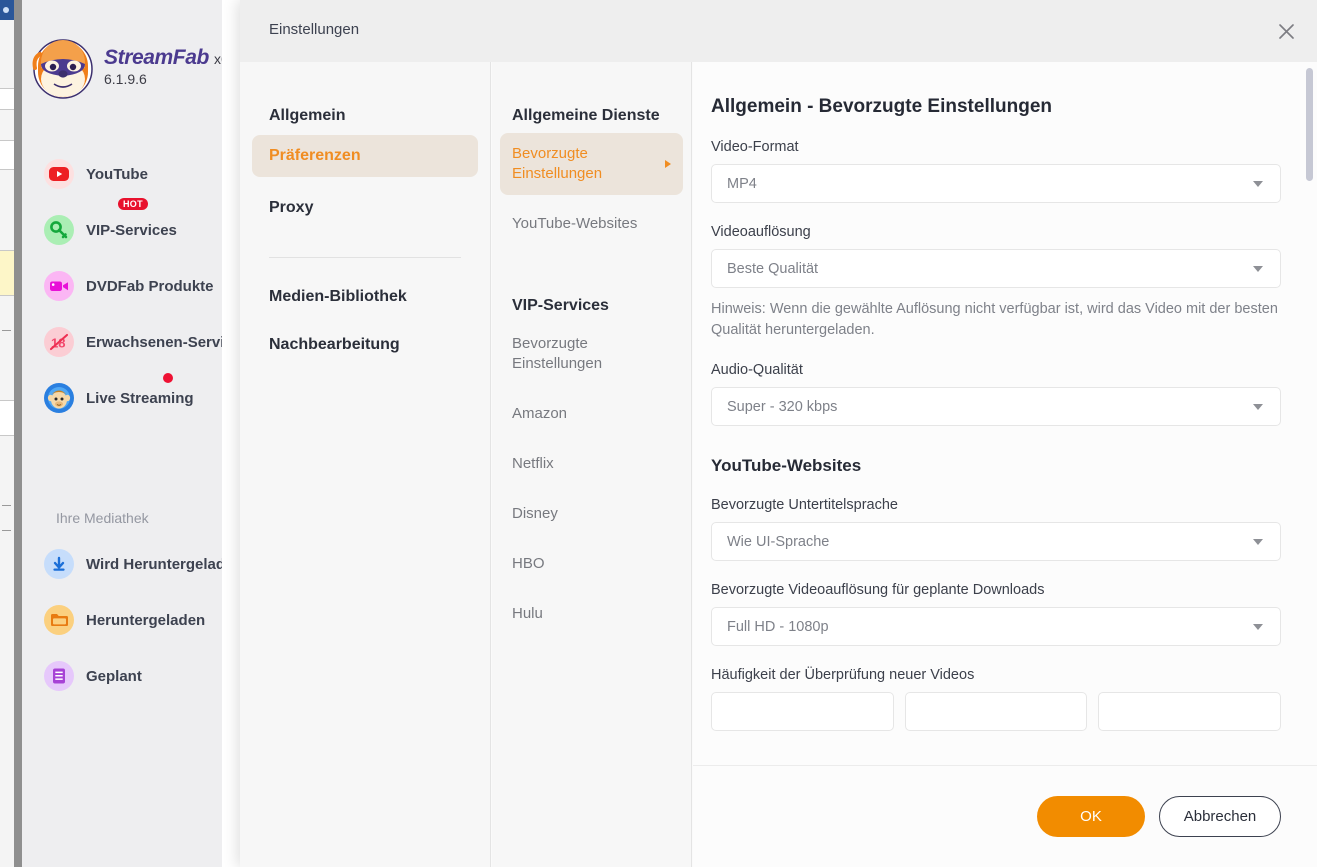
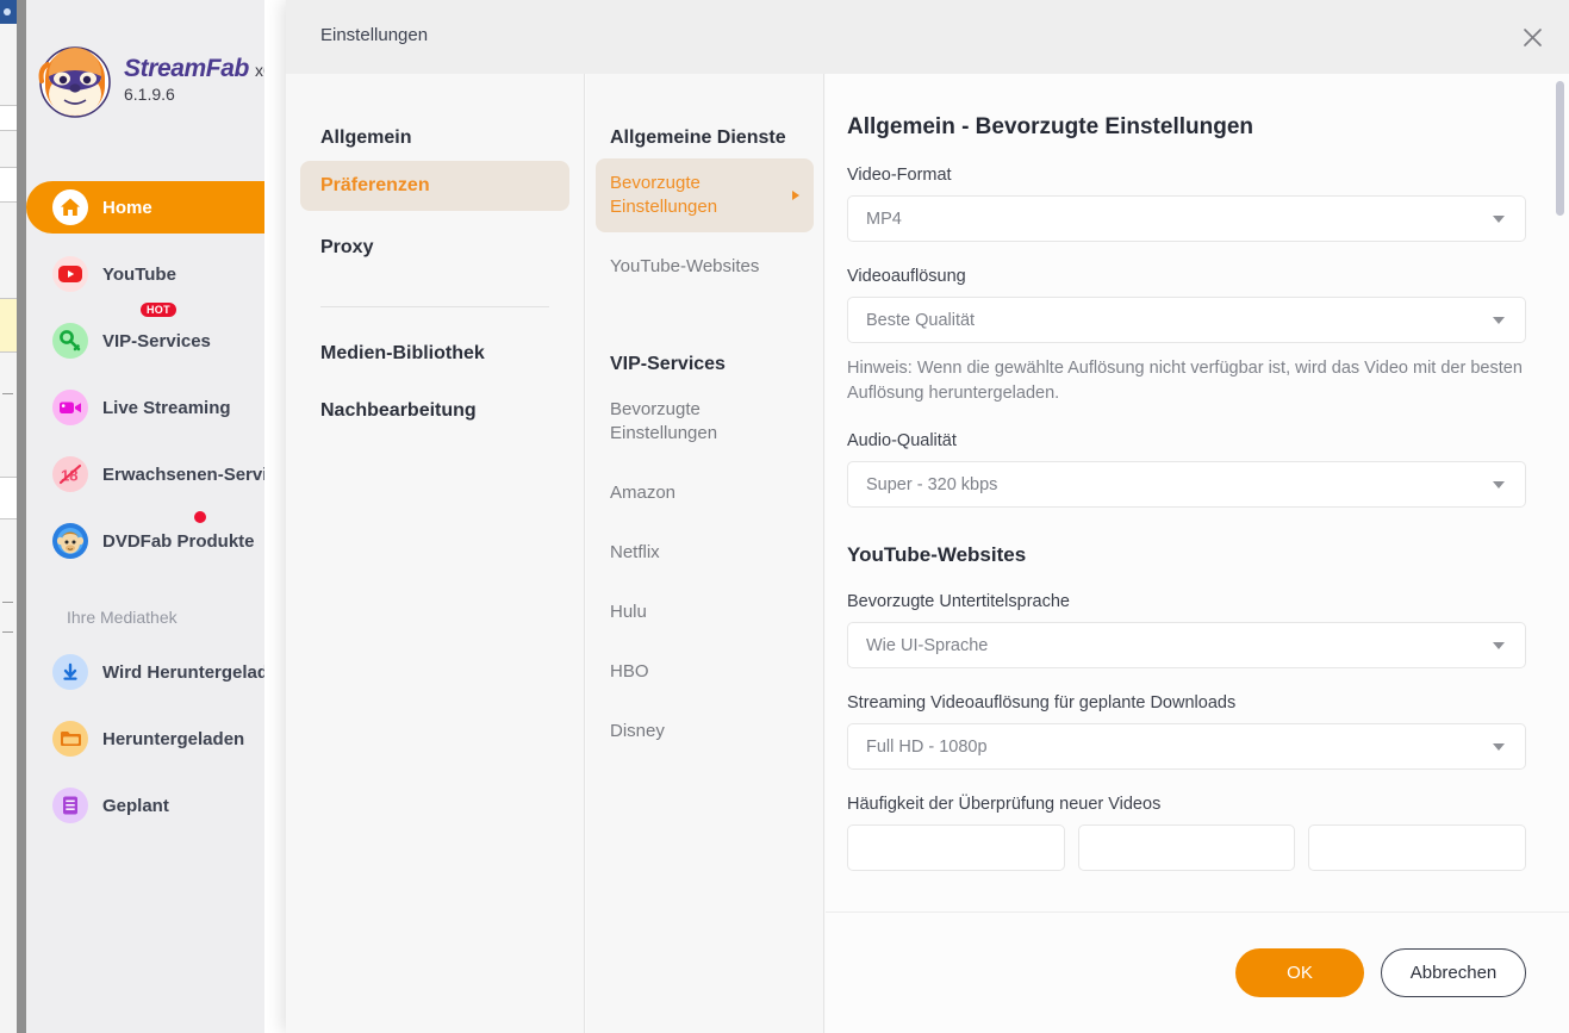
  StreamFab x
  6.1.9.6
+ Home
  YouTube
  VIP-Services
  HOT
- DVDFab Produkte
+ Live Streaming
  18
  Erwachsenen-Serv
- Live Streaming
+ DVDFab Produkte
  Ihre Mediathek
  Wird Heruntergelad
  Heruntergeladen
  Geplant
  Einstellungen
  Allgemein
  Präferenzen
  Proxy
  Medien-Bibliothek
  Nachbearbeitung
  Allgemeine Dienste
  Bevorzugte Einstellungen
  YouTube-Websites
  VIP-Services
  Bevorzugte Einstellungen
  Amazon
  Netflix
- Disney
+ Hulu
  HBO
- Hulu
+ Disney
  Allgemein - Bevorzugte Einstellungen
  Video-Format
  MP4
  Videoauflösung
  Beste Qualität
- Hinweis: Wenn die gewählte Auflösung nicht verfügbar ist, wird das Video mit der besten Qualität heruntergeladen.
+ Hinweis: Wenn die gewählte Auflösung nicht verfügbar ist, wird das Video mit der besten Auflösung heruntergeladen.
  Audio-Qualität
  Super - 320 kbps
  YouTube-Websites
  Bevorzugte Untertitelsprache
  Wie UI-Sprache
- Bevorzugte Videoauflösung für geplante Downloads
+ Streaming Videoauflösung für geplante Downloads
  Full HD - 1080p
  Häufigkeit der Überprüfung neuer Videos
  OK
  Abbrechen
